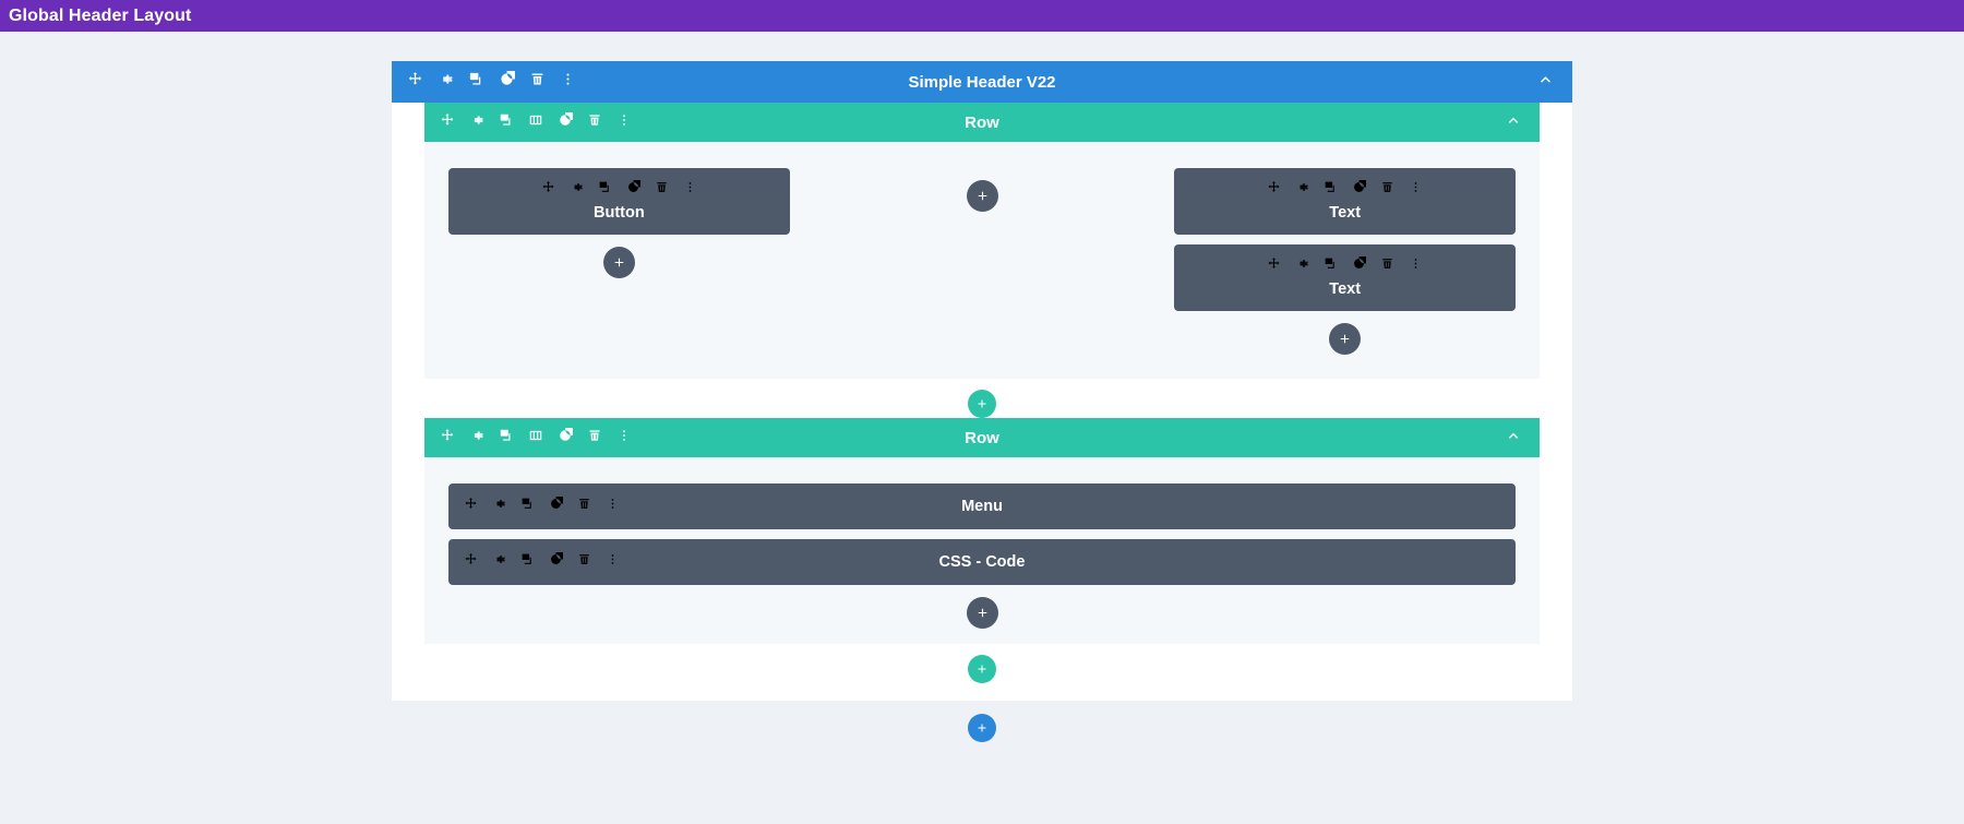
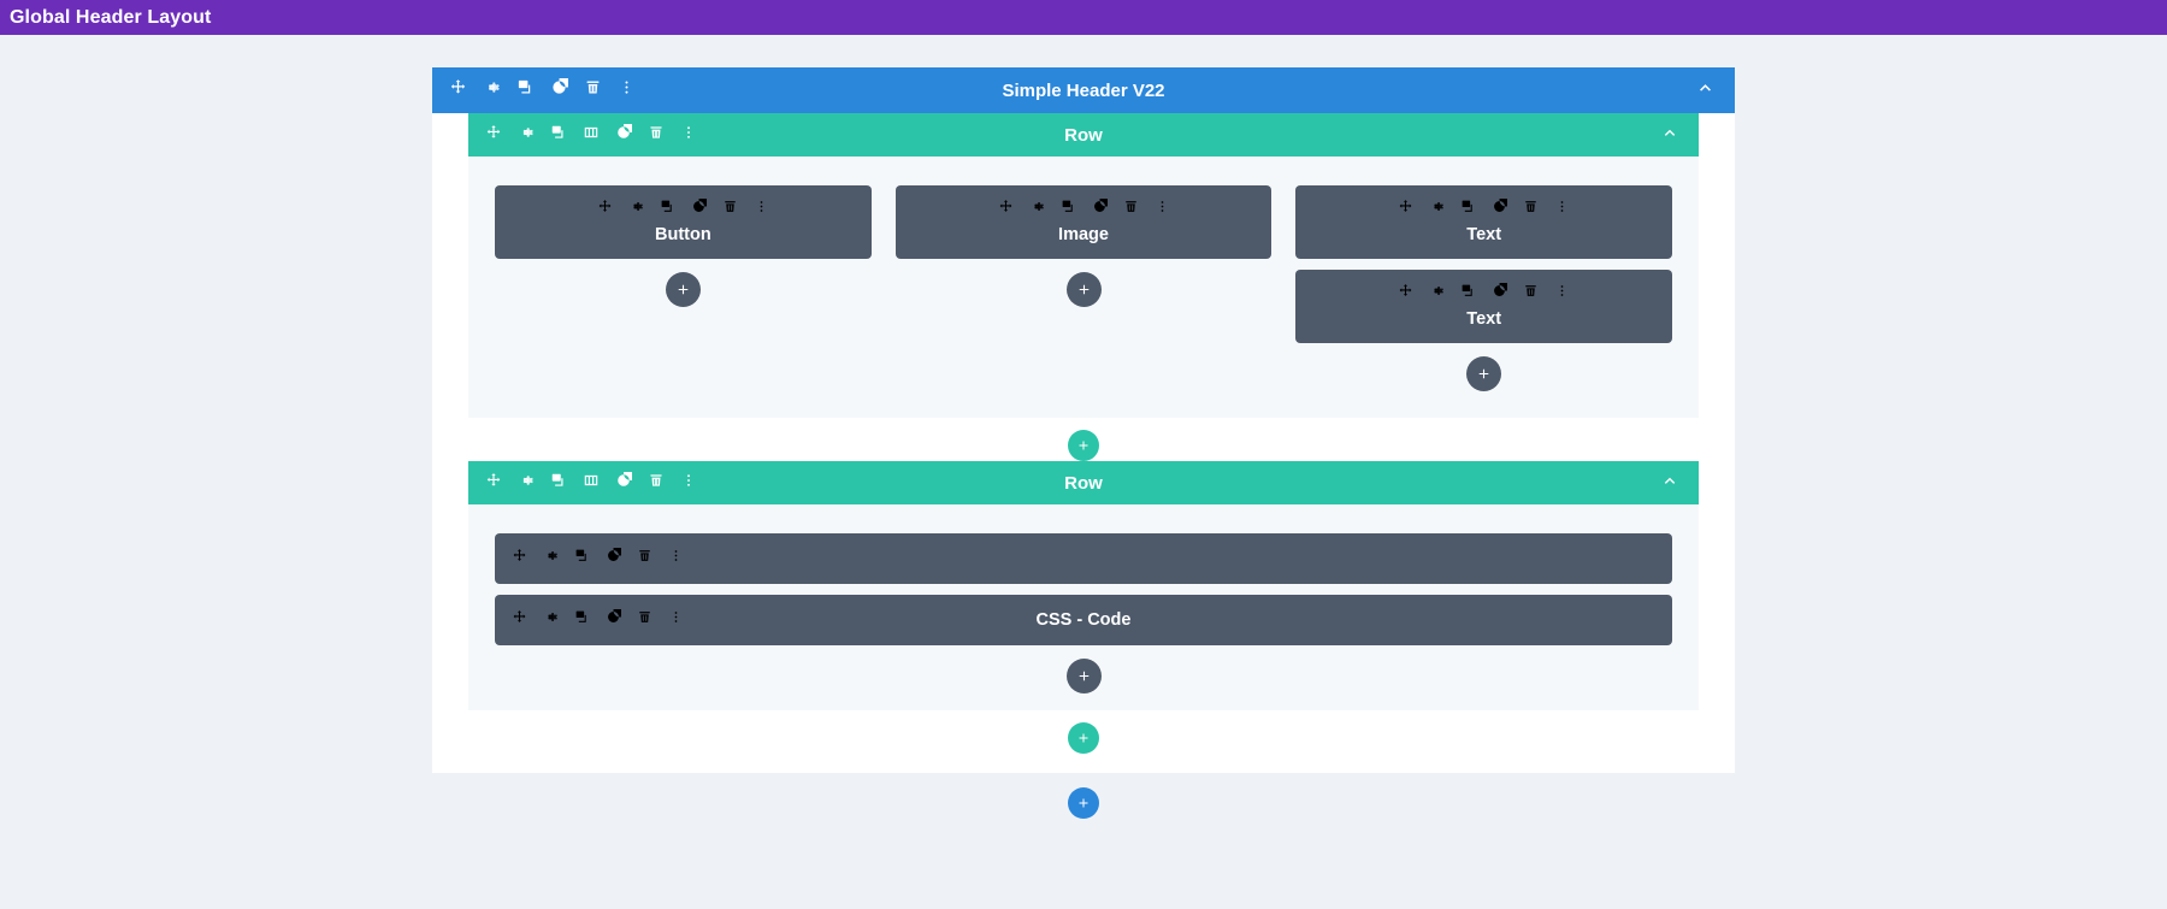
  Global Header Layout
  Simple Header V22
  Row
  Button
+ Image
  Text
  Text
  Row
- Menu
  CSS - Code
